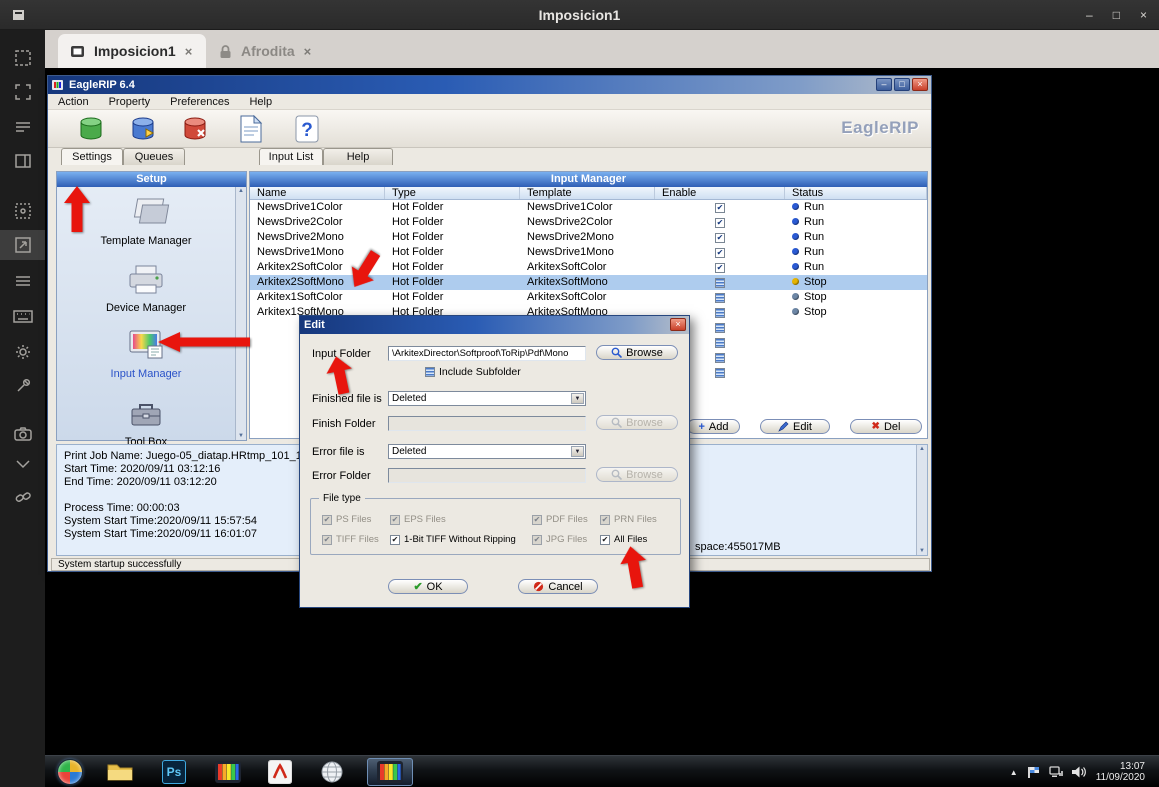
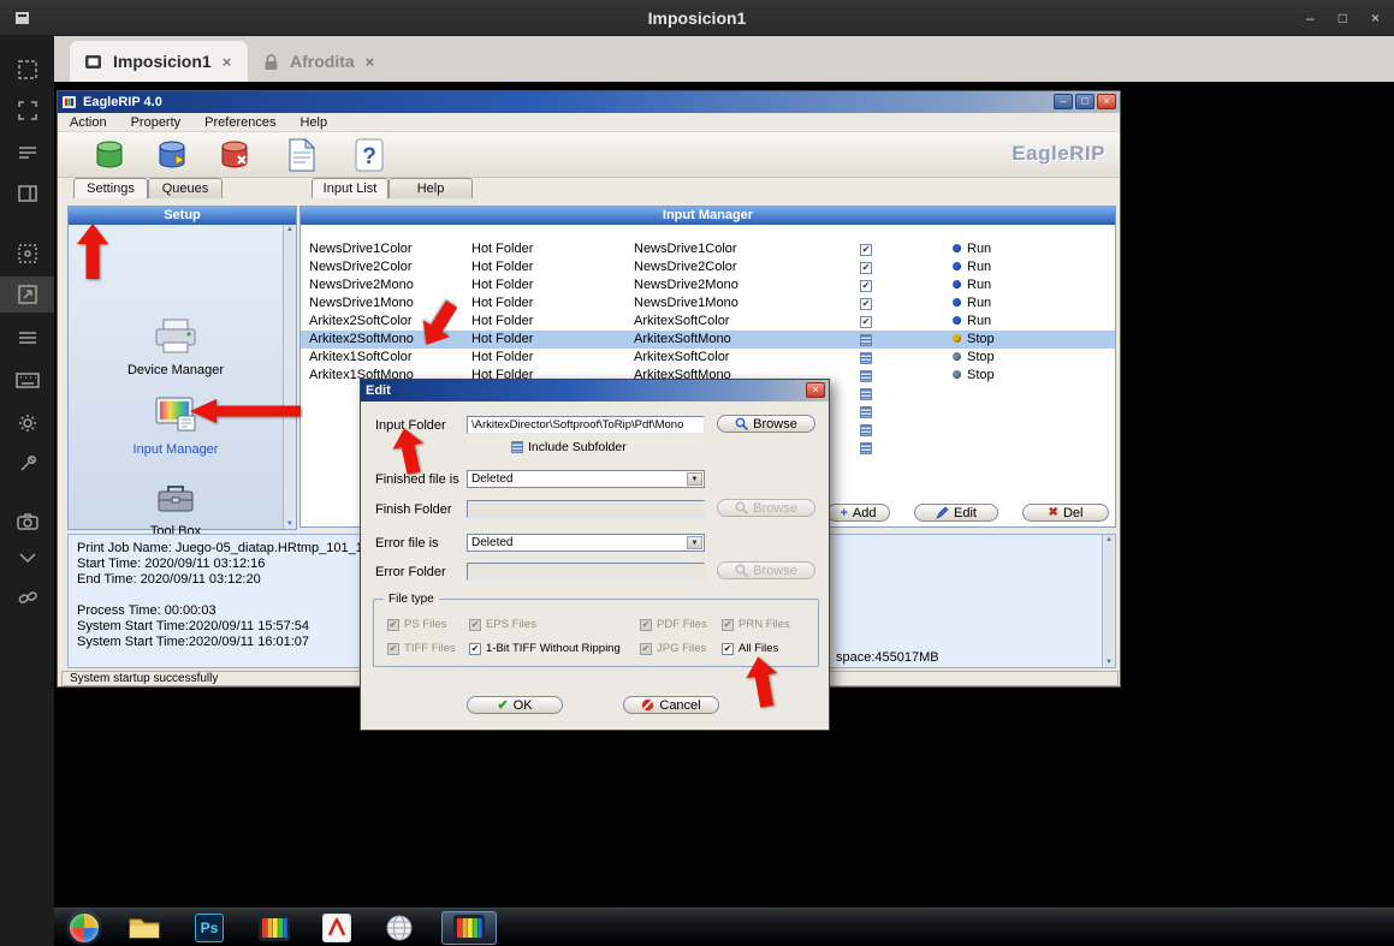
  Imposicion1
  –
  □
  ×
  Imposicion1
  ×
  Afrodita
  ×
- EagleRIP 6.4
+ EagleRIP 4.0
  –
  □
  ×
  Action
  Property
  Preferences
  Help
  ?
  EagleRIP
  Settings
  Queues
  Input List
  Help
  Setup
- Template Manager
  Device Manager
  Input Manager
  Tool Box
  Input Manager
- Name
- Type
- Template
- Enable
- Status
  NewsDrive1Color
  Hot Folder
  NewsDrive1Color
  ✔
  Run
  NewsDrive2Color
  Hot Folder
  NewsDrive2Color
  ✔
  Run
  NewsDrive2Mono
  Hot Folder
  NewsDrive2Mono
  ✔
  Run
  NewsDrive1Mono
  Hot Folder
  NewsDrive1Mono
  ✔
  Run
  Arkitex2SoftColor
  Hot Folder
  ArkitexSoftColor
  ✔
  Run
  Arkitex2SoftMono
  Hot Folder
  ArkitexSoftMono
  Stop
  Arkitex1SoftColor
  Hot Folder
  ArkitexSoftColor
  Stop
  Arkitex1SoftMono
  Hot Folder
  ArkitexSoftMono
  Stop
  +
  Add
  Edit
  ✖
  Del
  Print Job Name: Juego-05_diatap.HRtmp_101_
  Start Time: 2020/09/11 03:12:16
  End Time: 2020/09/11 03:12:20
  Process Time: 00:00:03
  System Start Time:2020/09/11 15:57:54
  System Start Time:2020/09/11 16:01:07
  space:455017MB
  System startup successfully
  Edit
  ×
  Input Folder
  \ArkitexDirector\Softproof\ToRip\Pdf\Mono
  Browse
  Include Subfolder
  Finished file is
  Deleted
  Finish Folder
  Browse
  Error file is
  Deleted
  Error Folder
  Browse
  File type
  ✔
  PS Files
  ✔
  EPS Files
  ✔
  PDF Files
  ✔
  PRN Files
  ✔
  TIFF Files
  ✔
  1-Bit TIFF Without Ripping
  ✔
  JPG Files
  ✔
  All Files
  ✔
  OK
  Cancel
  Ps
- ▲
- 13:07
- 11/09/2020
